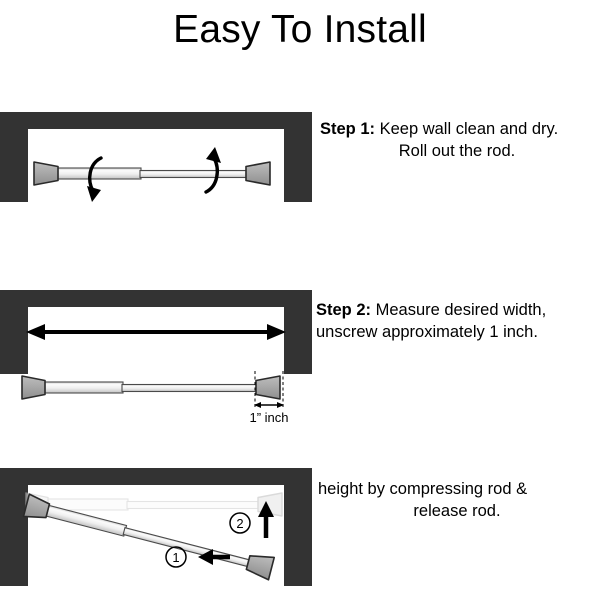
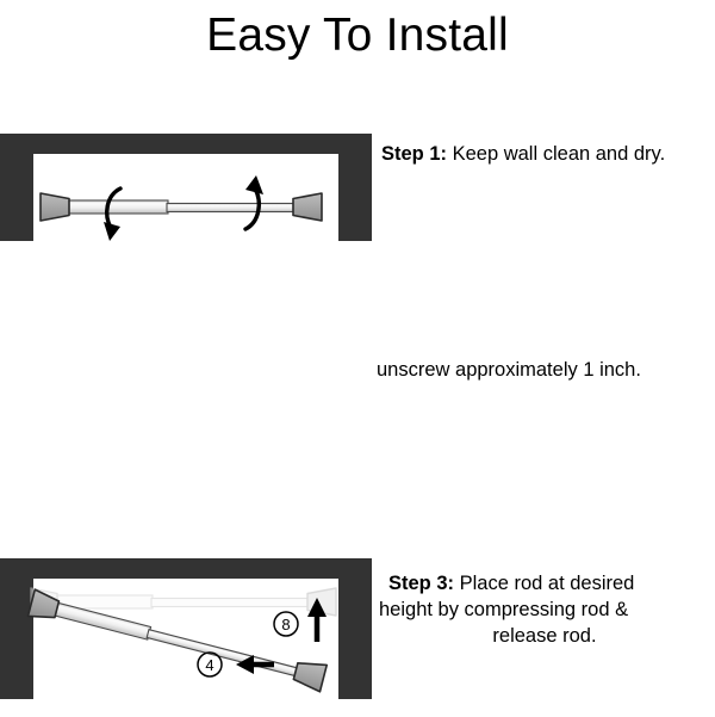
  Easy To Install
  Step 1: Keep wall clean and dry.
- Roll out the rod.
- 1” inch
- Step 2: Measure desired width,
  unscrew approximately 1 inch.
- 1
+ 4
- 2
+ 8
+ Step 3: Place rod at desired
  height by compressing rod &
  release rod.
